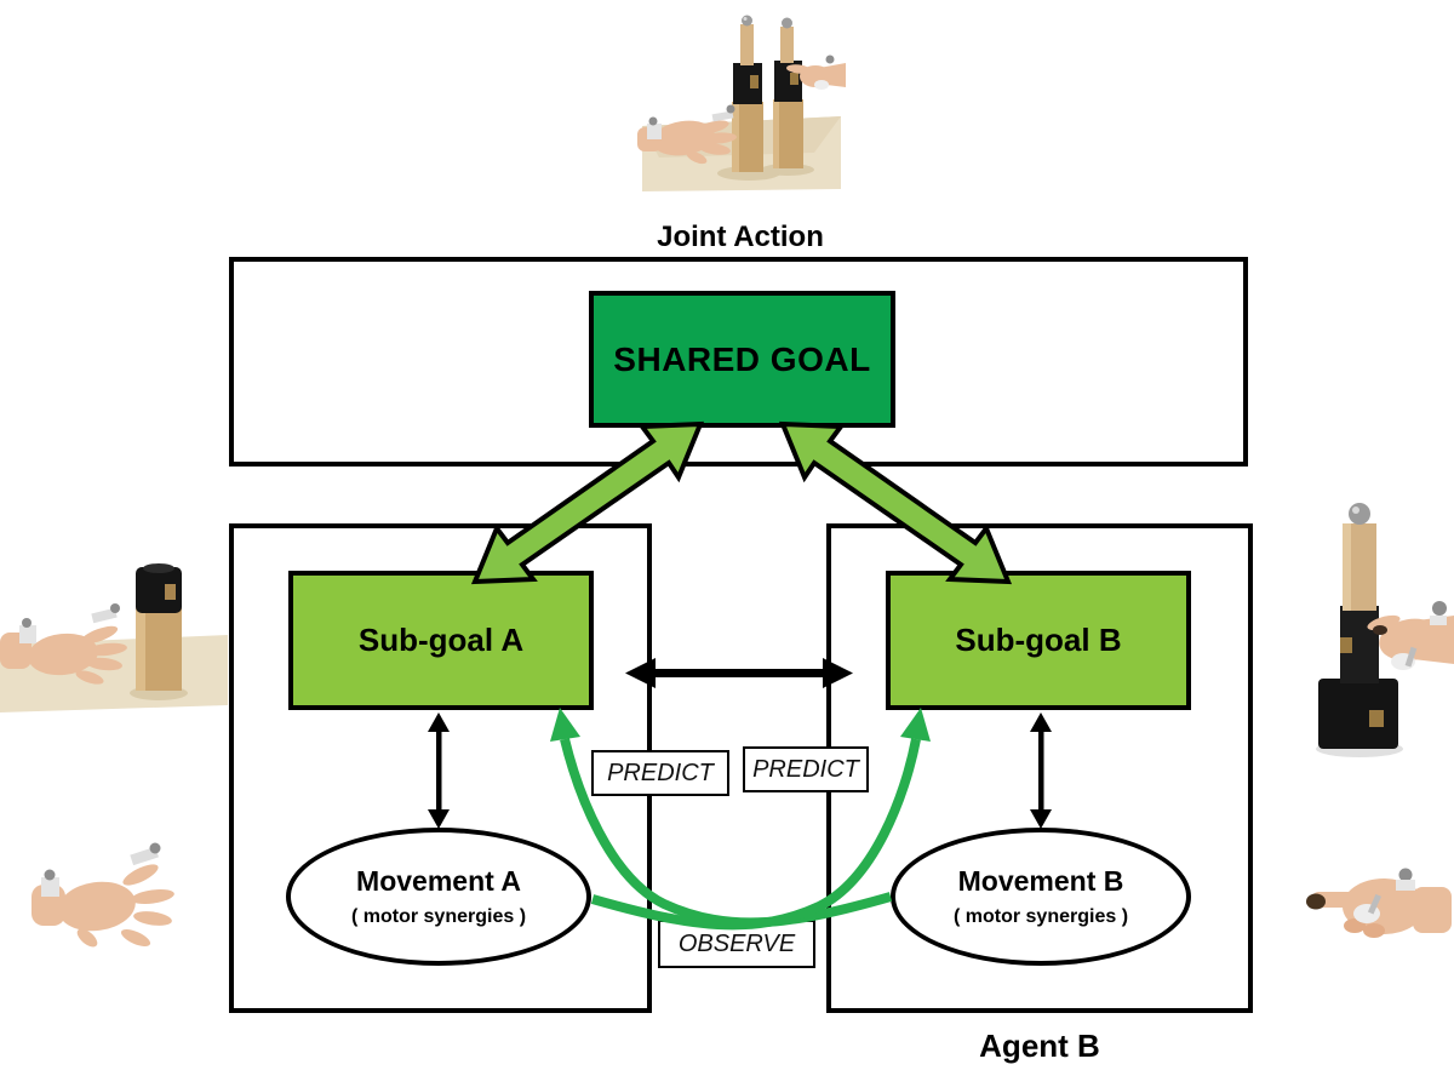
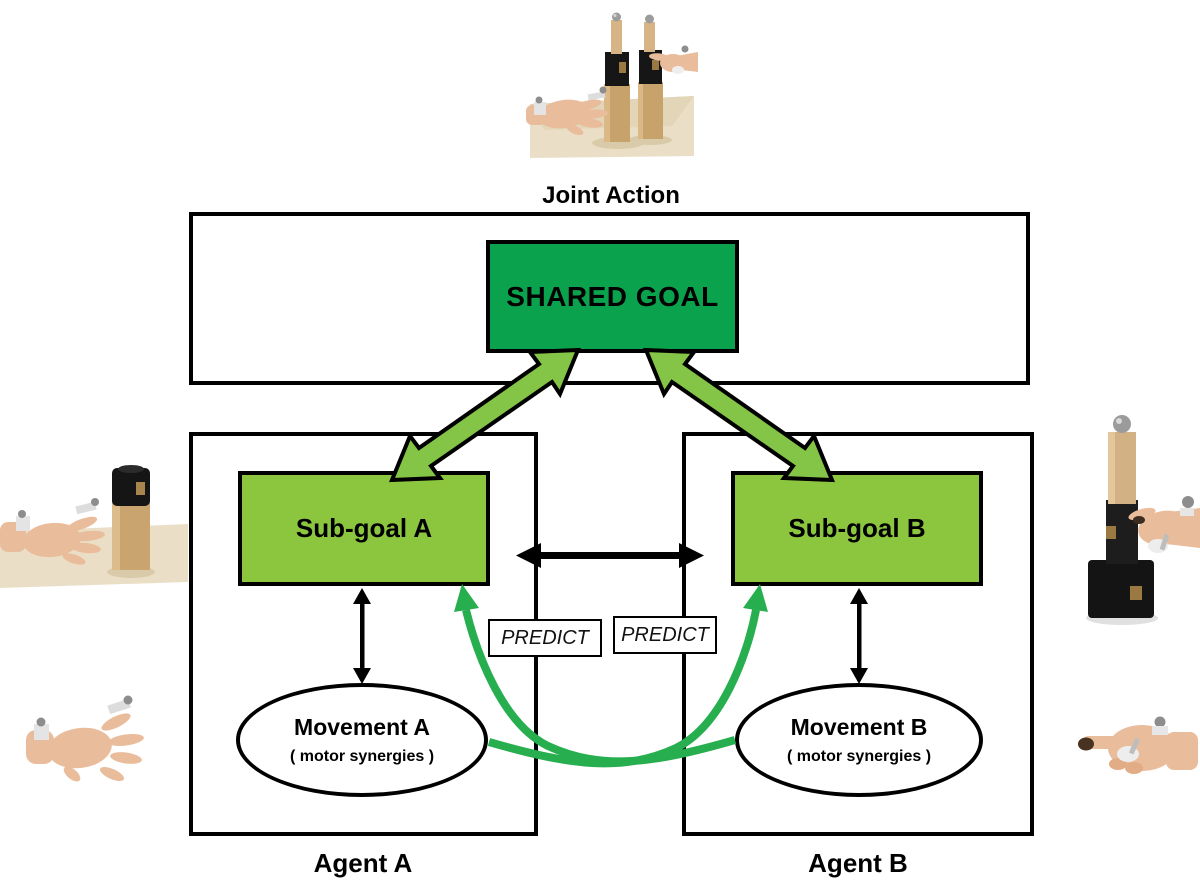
  Joint Action
  SHARED GOAL
  Sub-goal A
  Sub-goal B
  PREDICT
  PREDICT
- OBSERVE
  Movement A
  ( motor synergies )
  Movement B
  ( motor synergies )
+ Agent A
  Agent B
